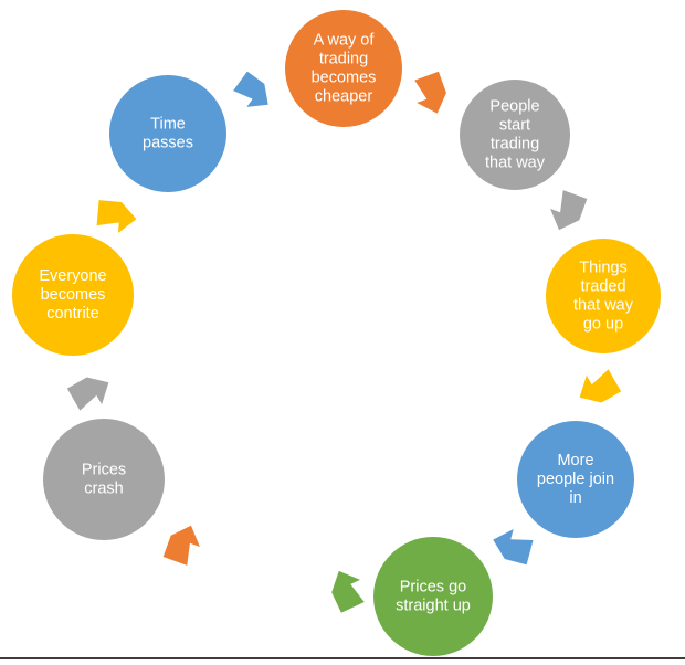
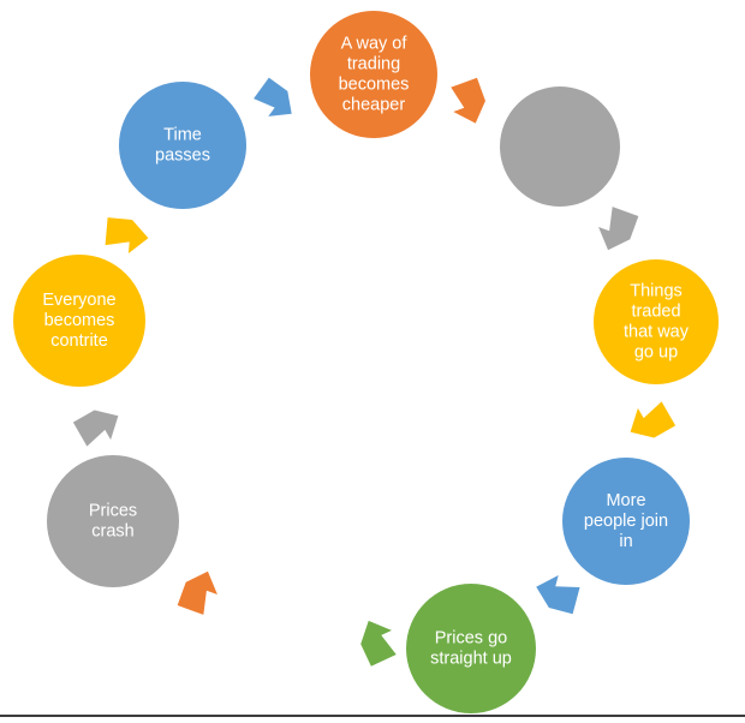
  A way of trading becomes cheaper
- People start trading that way
  Things traded that way go up
  More people join in
  Prices go straight up
  Prices crash
  Everyone becomes contrite
  Time passes
